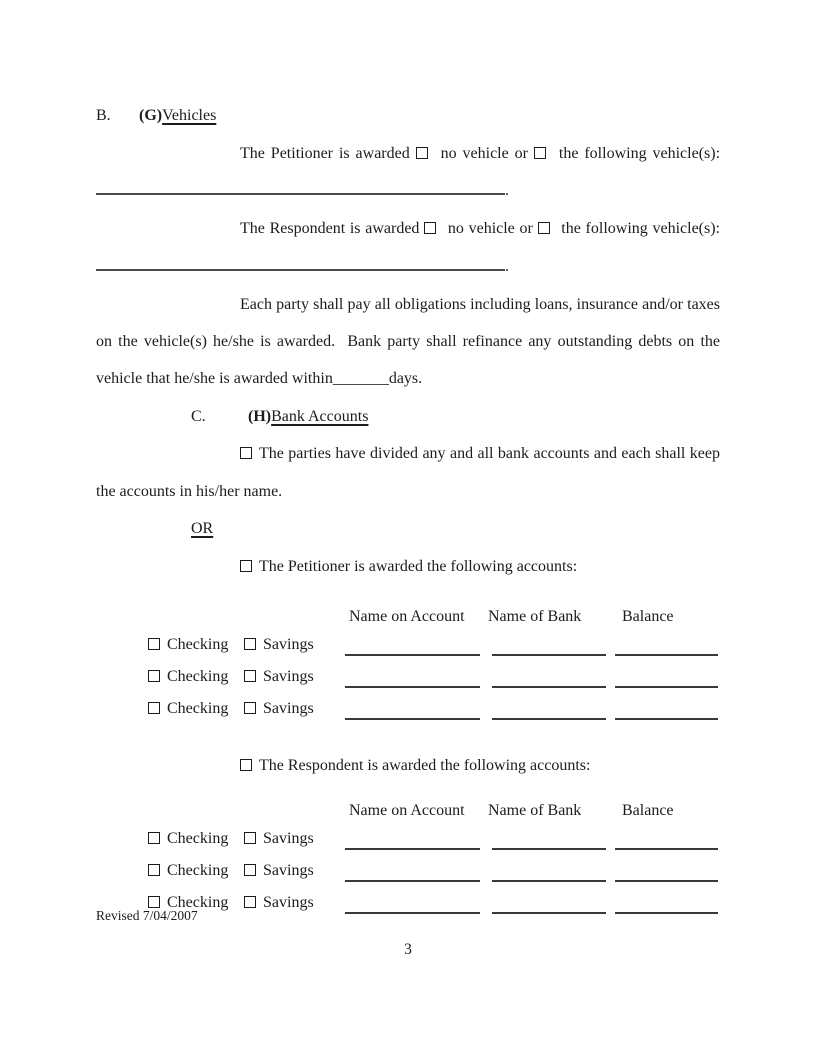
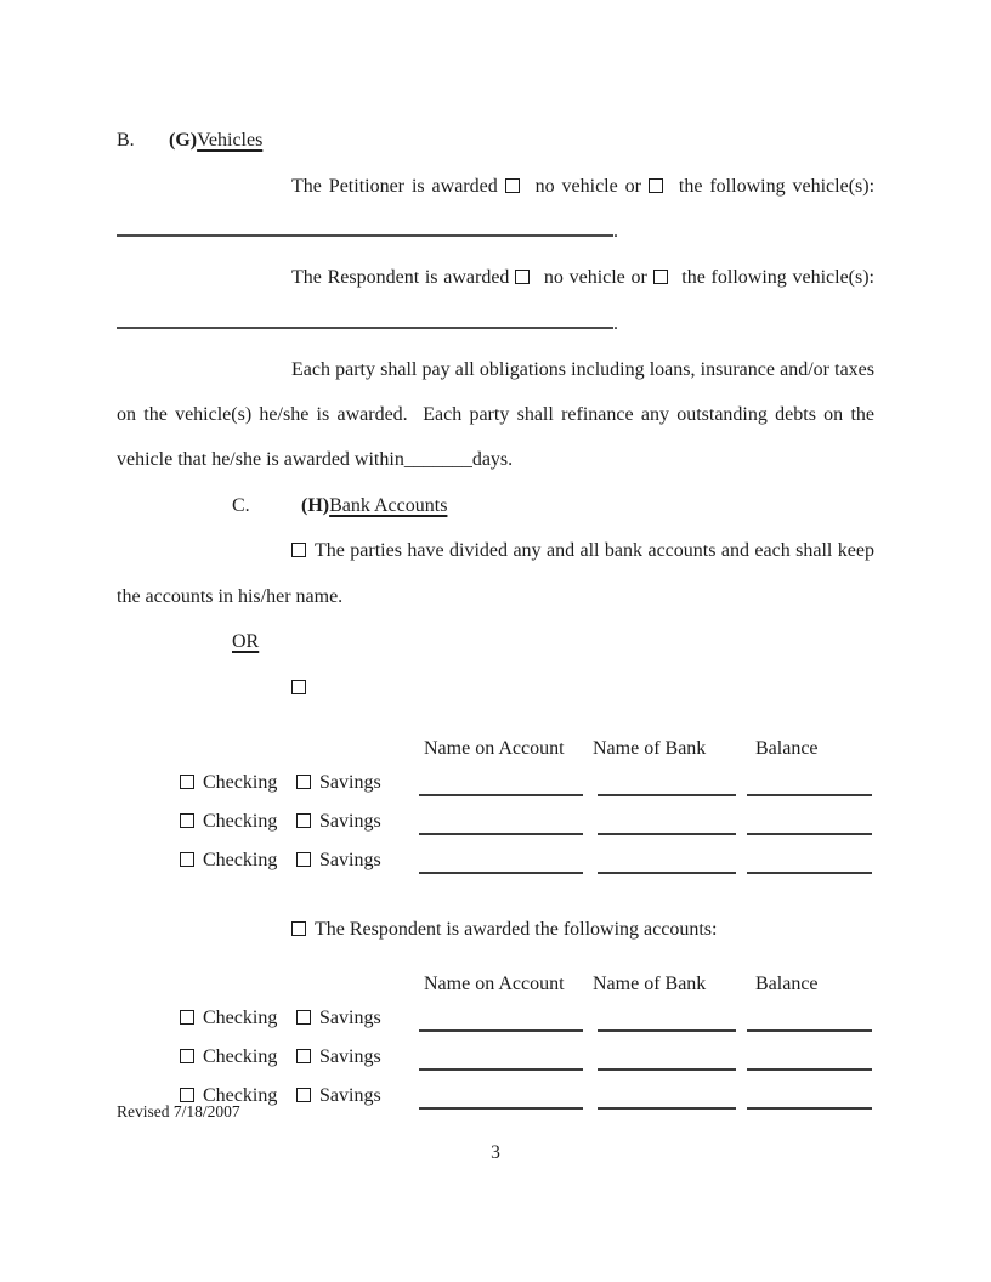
  B. (G)Vehicles
  The Petitioner is awarded no vehicle or the following vehicle(s):
  .
  The Respondent is awarded no vehicle or the following vehicle(s):
  .
- Each party shall pay all obligations including loans, insurance and/or taxes on the vehicle(s) he/she is awarded. Bank party shall refinance any outstanding debts on the vehicle that he/she is awarded within_______days.
+ Each party shall pay all obligations including loans, insurance and/or taxes on the vehicle(s) he/she is awarded. Each party shall refinance any outstanding debts on the vehicle that he/she is awarded within_______days.
  C. (H)Bank Accounts
  The parties have divided any and all bank accounts and each shall keep the accounts in his/her name.
  OR
- The Petitioner is awarded the following accounts:
  Name on Account
  Name of Bank
  Balance
  Checking
  Savings
  Checking
  Savings
  Checking
  Savings
  The Respondent is awarded the following accounts:
  Name on Account
  Name of Bank
  Balance
  Checking
  Savings
  Checking
  Savings
  Checking
  Savings
- Revised 7/04/2007
+ Revised 7/18/2007
  3
